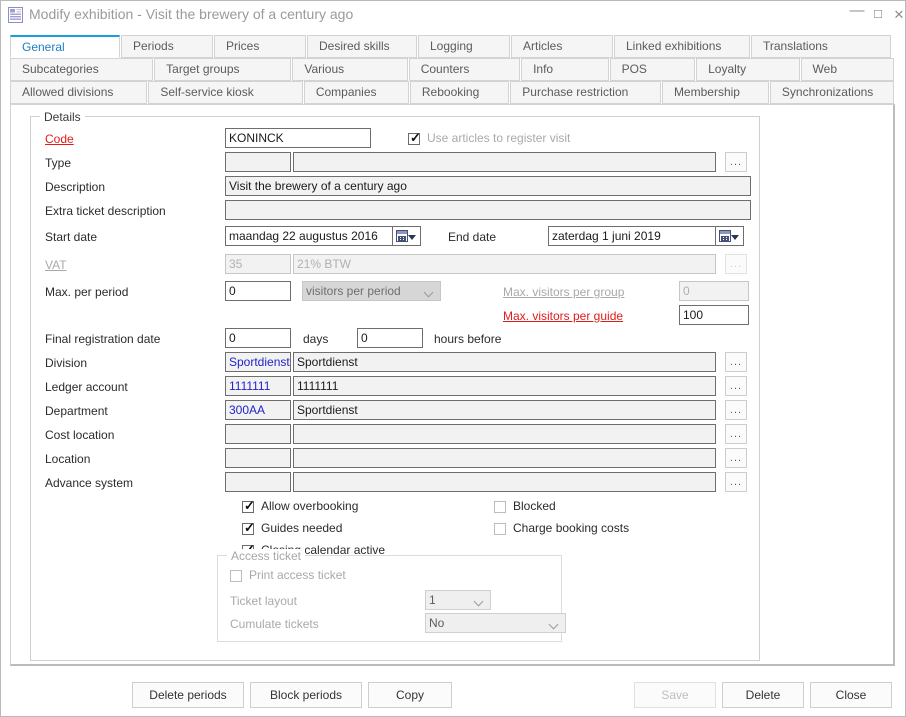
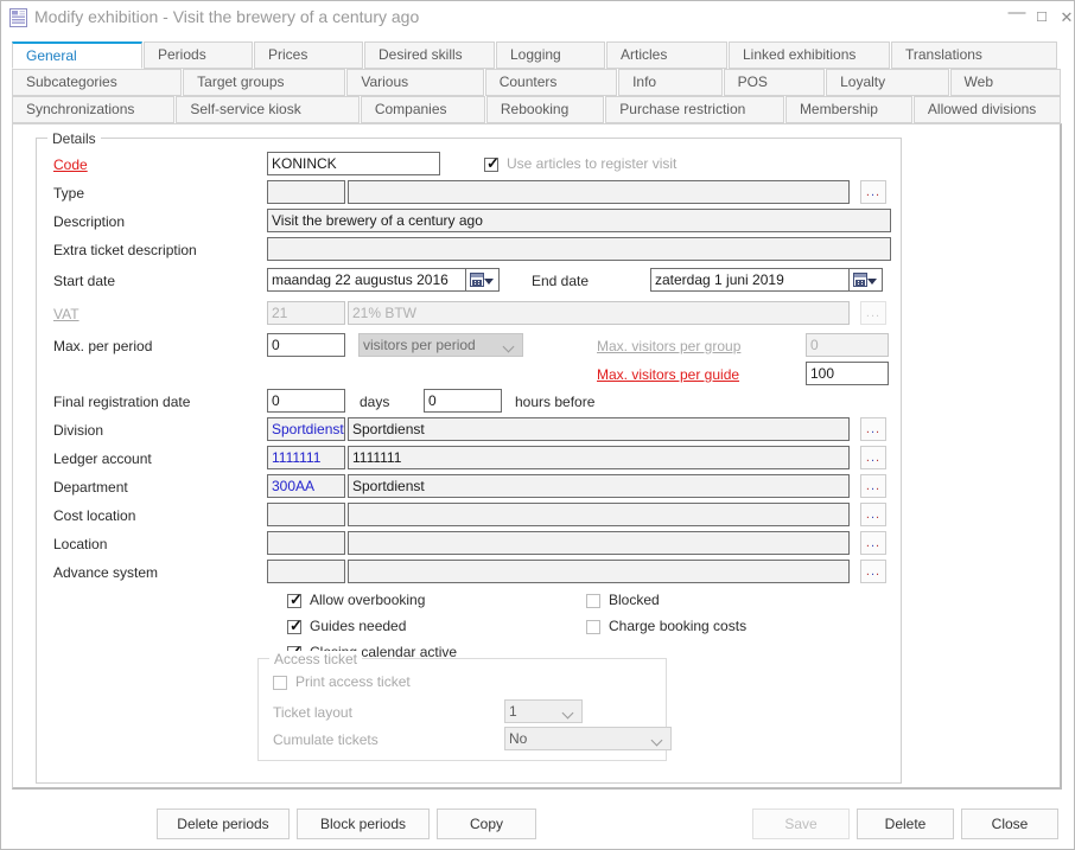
  Modify exhibition - Visit the brewery of a century ago
  —
  ☐
  ✕
  General
  Periods
  Prices
  Desired skills
  Logging
  Articles
  Linked exhibitions
  Translations
  Subcategories
  Target groups
  Various
  Counters
  Info
  POS
  Loyalty
  Web
- Allowed divisions
+ Synchronizations
  Self-service kiosk
  Companies
  Rebooking
  Purchase restriction
  Membership
- Synchronizations
+ Allowed divisions
  Details
  Code
  KONINCK
  ✓
  Use articles to register visit
  Type
  ...
  Description
  Visit the brewery of a century ago
  Extra ticket description
  Start date
  maandag 22 augustus 2016
  End date
  zaterdag 1 juni 2019
  VAT
- 35
+ 21
  21% BTW
  ...
  Max. per period
  0
  visitors per period
  Max. visitors per group
  0
  Max. visitors per guide
  100
  Final registration date
  0
  days
  0
  hours before
  Division
  Sportdienst
  Sportdienst
  ...
  Ledger account
  1111111
  1111111
  ...
  Department
  300AA
  Sportdienst
  ...
  Cost location
  ...
  Location
  ...
  Advance system
  ...
  ✓
  Allow overbooking
  ✓
  Guides needed
  Blocked
  Charge booking costs
  Access ticket
  Print access ticket
  Ticket layout
  1
  Cumulate tickets
  No
  Delete periods
  Block periods
  Copy
  Save
  Delete
  Close
